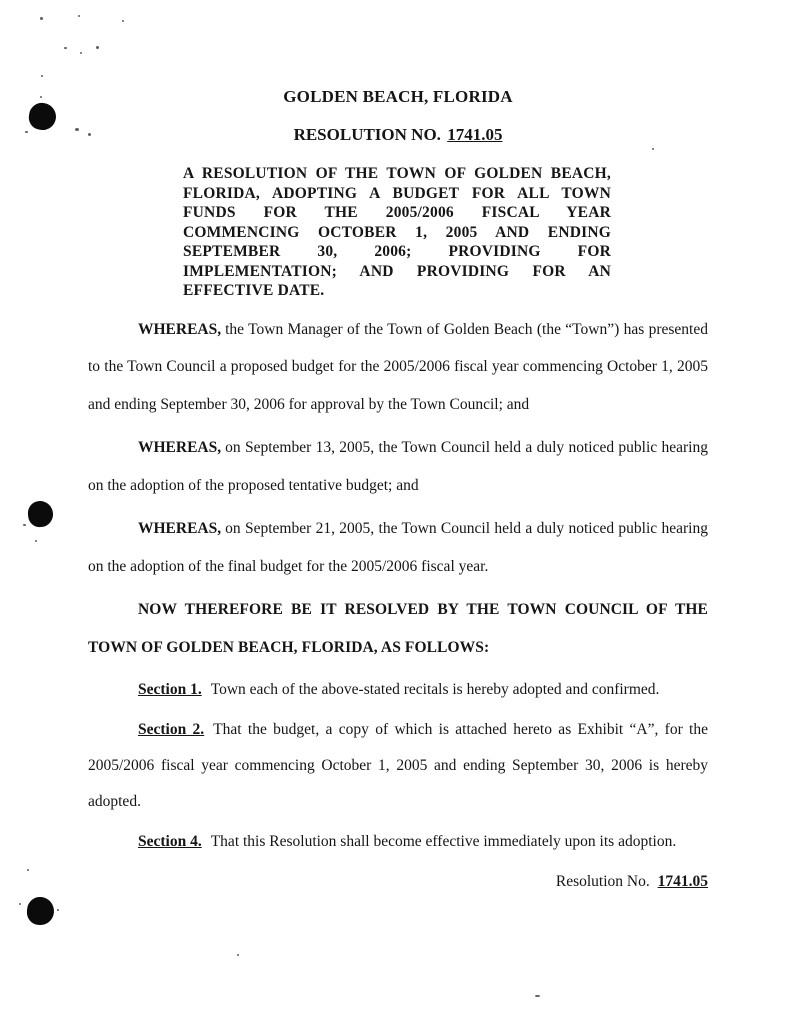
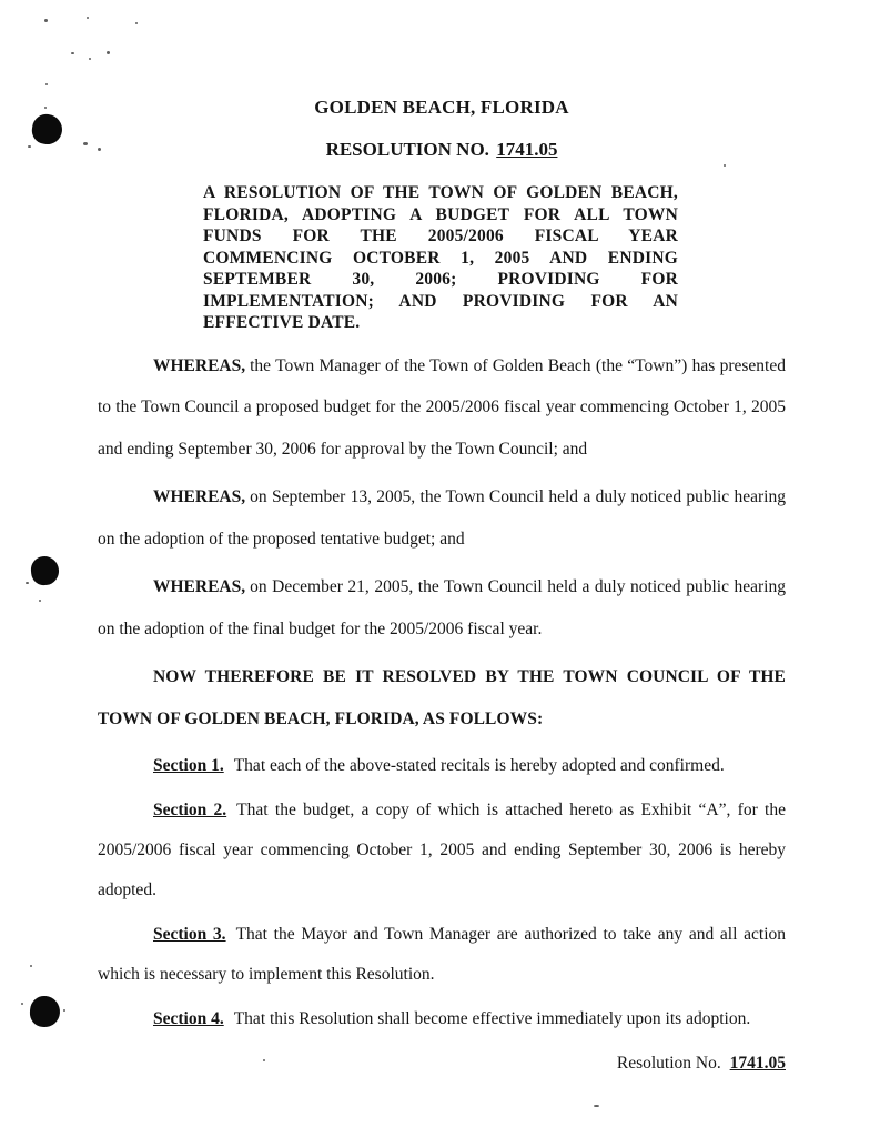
  GOLDEN BEACH, FLORIDA
  RESOLUTION NO. 1741.05
  A RESOLUTION OF THE TOWN OF GOLDEN BEACH, FLORIDA, ADOPTING A BUDGET FOR ALL TOWN FUNDS FOR THE 2005/2006 FISCAL YEAR COMMENCING OCTOBER 1, 2005 AND ENDING SEPTEMBER 30, 2006; PROVIDING FOR IMPLEMENTATION; AND PROVIDING FOR AN EFFECTIVE DATE.
  WHEREAS, the Town Manager of the Town of Golden Beach (the “Town”) has presented to the Town Council a proposed budget for the 2005/2006 fiscal year commencing October 1, 2005 and ending September 30, 2006 for approval by the Town Council; and
  WHEREAS, on September 13, 2005, the Town Council held a duly noticed public hearing on the adoption of the proposed tentative budget; and
- WHEREAS, on September 21, 2005, the Town Council held a duly noticed public hearing on the adoption of the final budget for the 2005/2006 fiscal year.
+ WHEREAS, on December 21, 2005, the Town Council held a duly noticed public hearing on the adoption of the final budget for the 2005/2006 fiscal year.
  NOW THEREFORE BE IT RESOLVED BY THE TOWN COUNCIL OF THE TOWN OF GOLDEN BEACH, FLORIDA, AS FOLLOWS:
- Section 1. Town each of the above-stated recitals is hereby adopted and confirmed.
+ Section 1. That each of the above-stated recitals is hereby adopted and confirmed.
  Section 2. That the budget, a copy of which is attached hereto as Exhibit “A”, for the 2005/2006 fiscal year commencing October 1, 2005 and ending September 30, 2006 is hereby adopted.
+ Section 3. That the Mayor and Town Manager are authorized to take any and all action which is necessary to implement this Resolution.
  Section 4. That this Resolution shall become effective immediately upon its adoption.
  Resolution No. 1741.05
